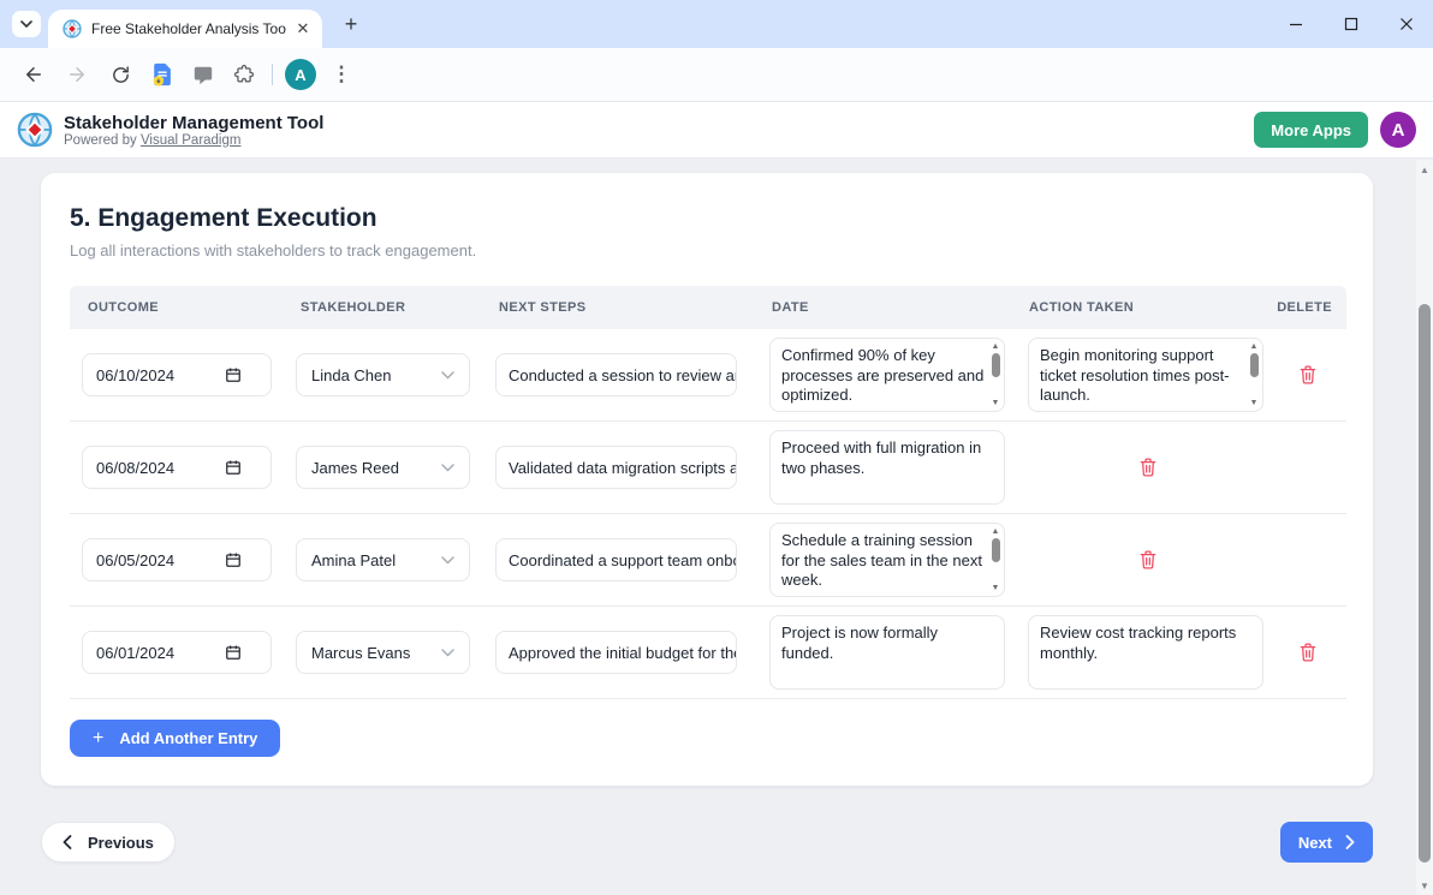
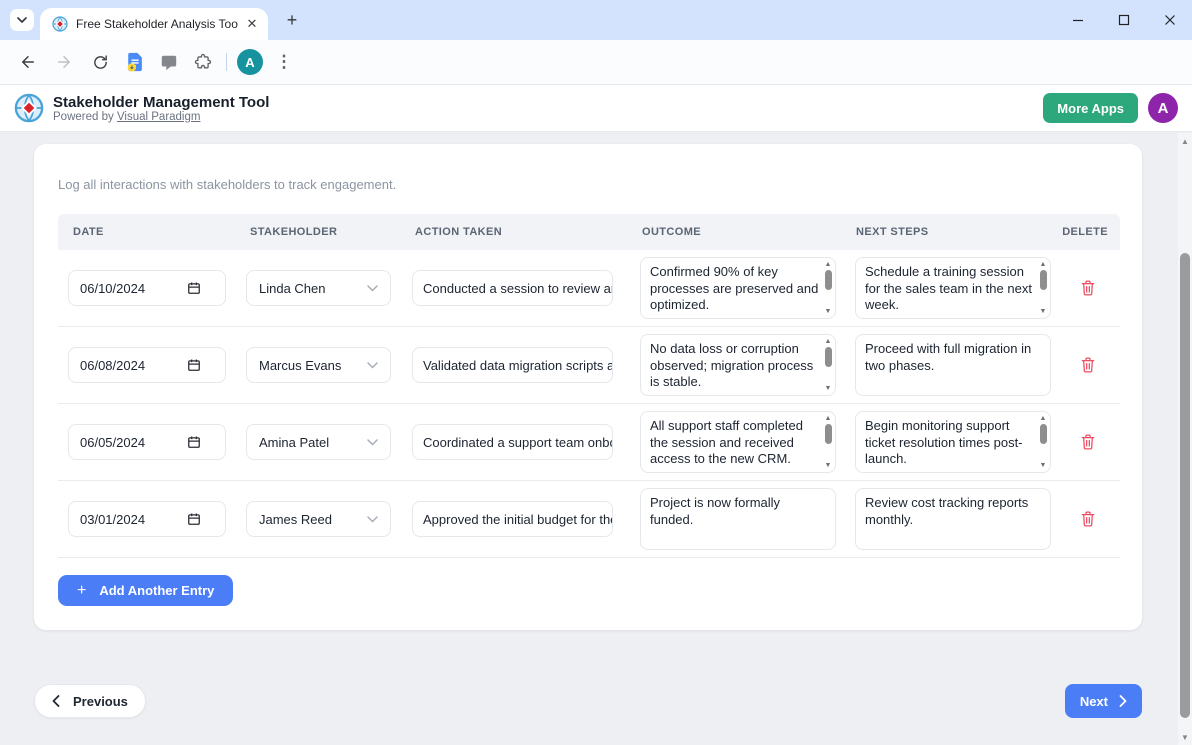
  Free Stakeholder Analysis Too
  ✕
  +
  A
  ⋮
  Stakeholder Management Tool
  Powered by Visual Paradigm
  More Apps
  A
- 5. Engagement Execution
  Log all interactions with stakeholders to track engagement.
- OUTCOME
+ DATE
  STAKEHOLDER
- NEXT STEPS
+ ACTION TAKEN
- DATE
+ OUTCOME
- ACTION TAKEN
+ NEXT STEPS
  DELETE
  06/10/2024
  Linda Chen
  Conducted a session to review a
  Confirmed 90% of key processes are preserved and optimized.
- Begin monitoring support ticket resolution times post-launch.
+ Schedule a training session for the sales team in the next week.
  06/08/2024
- James Reed
+ Marcus Evans
  Validated data migration scripts a
+ No data loss or corruption observed; migration process is stable.
  Proceed with full migration in two phases.
  06/05/2024
  Amina Patel
  Coordinated a support team onb
+ All support staff completed the session and received access to the new CRM.
- Schedule a training session for the sales team in the next week.
+ Begin monitoring support ticket resolution times post-launch.
- 06/01/2024
+ 03/01/2024
- Marcus Evans
+ James Reed
  Approved the initial budget for th
  Project is now formally funded.
  Review cost tracking reports monthly.
  +
  Add Another Entry
  Previous
  Next
  ▲
  ▼
